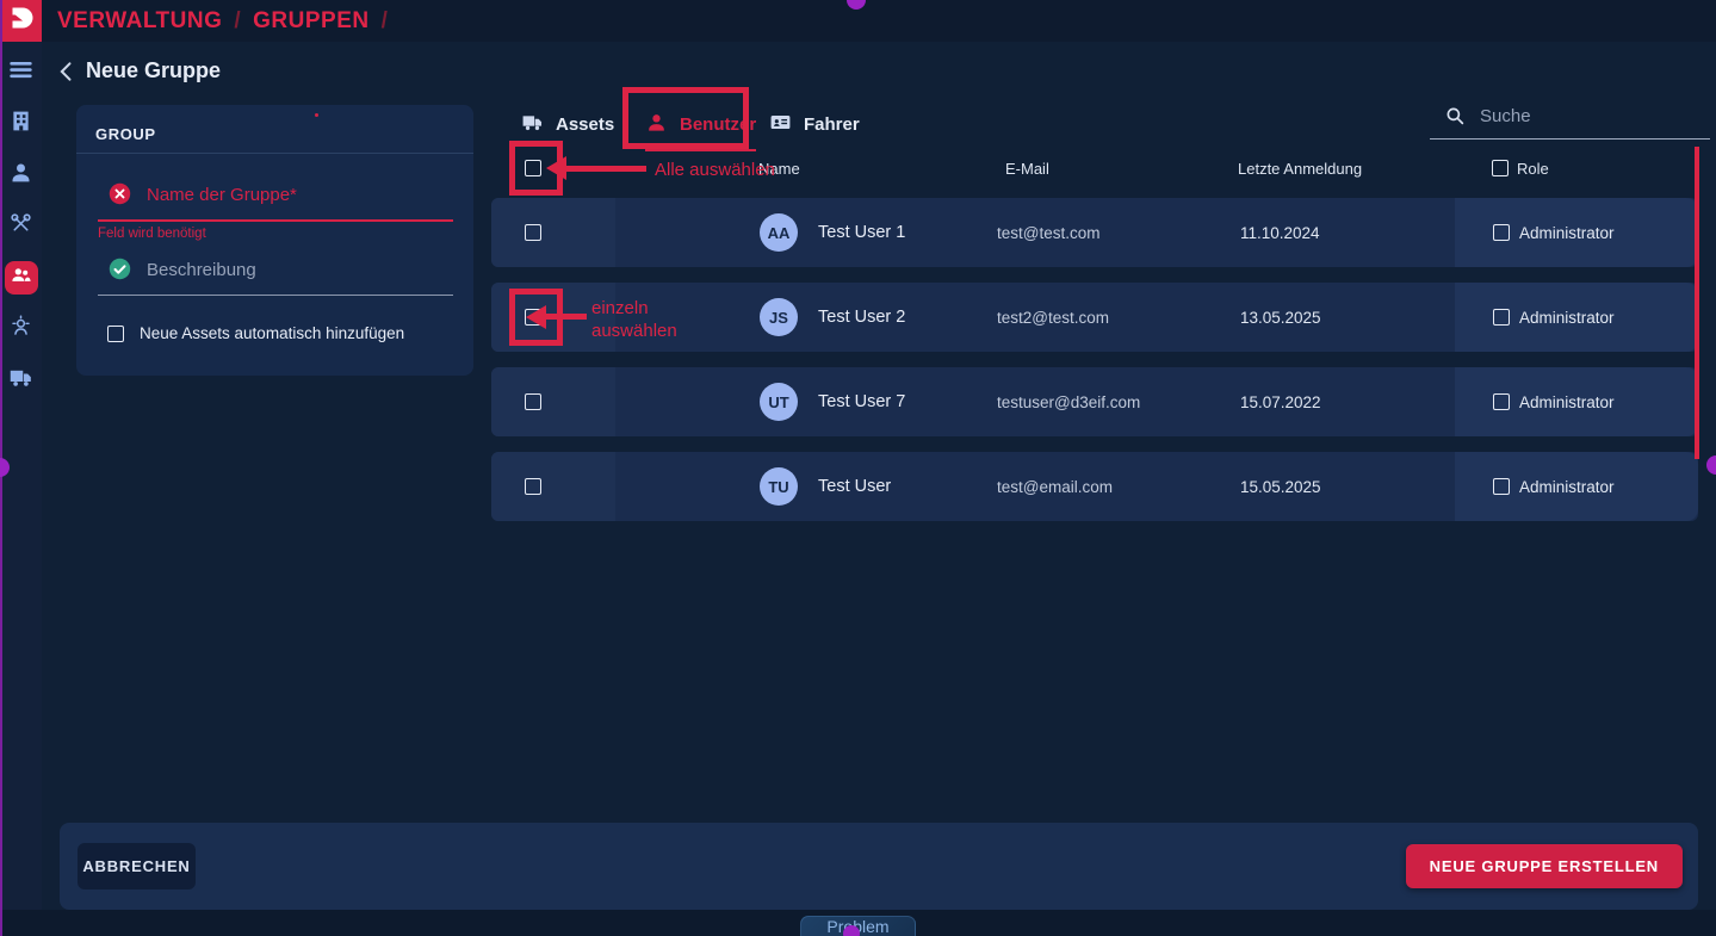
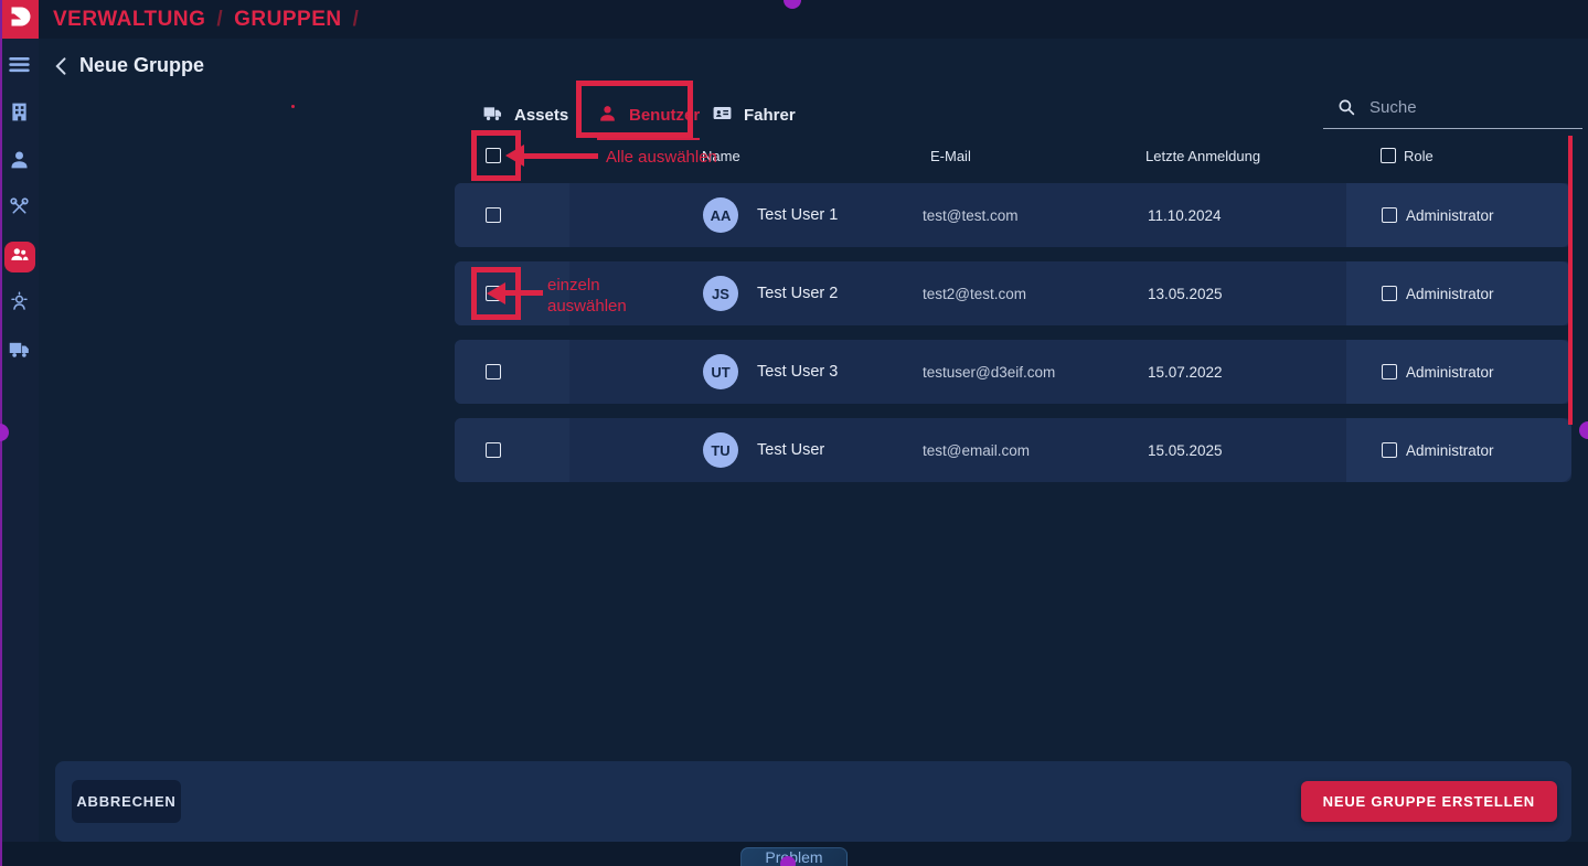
  VERWALTUNG
  /
  GRUPPEN
  /
  Neue Gruppe
- GROUP
- Name der Gruppe*
- Feld wird benötigt
- Beschreibung
- Neue Assets automatisch hinzufügen
  Assets
  Benutzer
  Fahrer
  Suche
  Name
  E-Mail
  Letzte Anmeldung
  Role
  AA
  Test User 1
  test@test.com
  11.10.2024
  Administrator
  JS
  Test User 2
  test2@test.com
  13.05.2025
  Administrator
  UT
- Test User 7
+ Test User 3
  testuser@d3eif.com
  15.07.2022
  Administrator
  TU
  Test User
  test@email.com
  15.05.2025
  Administrator
  ABBRECHEN
  NEUE GRUPPE ERSTELLEN
  Prblem
  Alle auswählen
  einzeln auswählen
